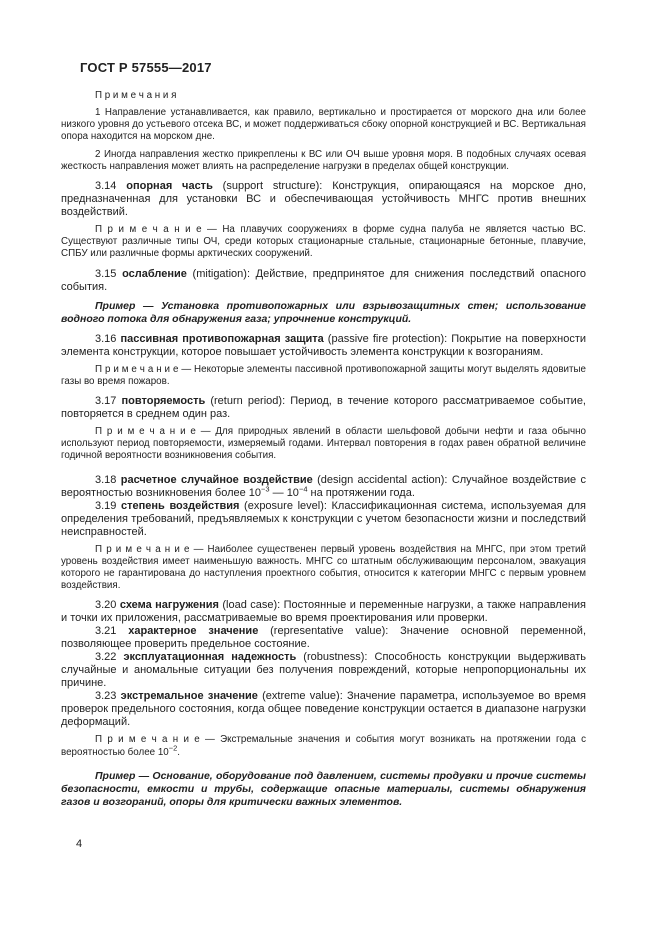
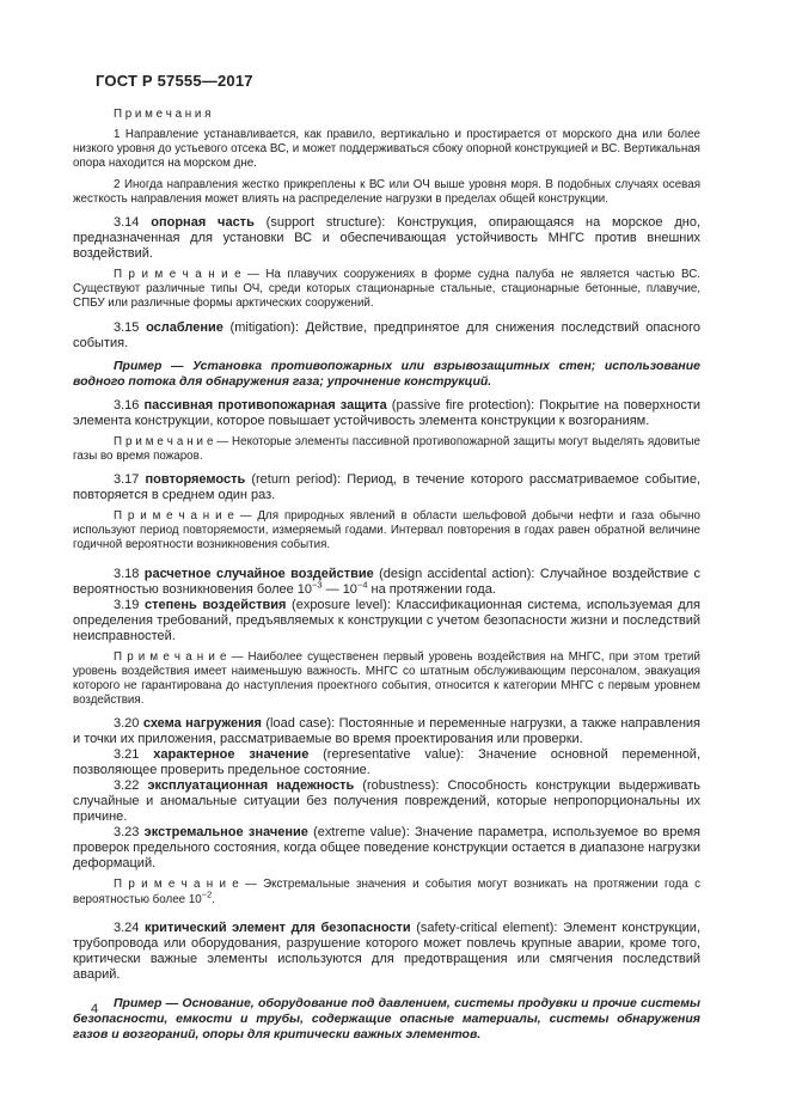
  ГОСТ Р 57555—2017
  П р и м е ч а н и я
  1 Направление устанавливается, как правило, вертикально и простирается от морского дна или более низкого уровня до устьевого отсека ВС, и может поддерживаться сбоку опорной конструкцией и ВС. Вертикальная опора находится на морском дне.
  2 Иногда направления жестко прикреплены к ВС или ОЧ выше уровня моря. В подобных случаях осевая жесткость направления может влиять на распределение нагрузки в пределах общей конструкции.
  3.14 опорная часть (support structure): Конструкция, опирающаяся на морское дно, предназначенная для установки ВС и обеспечивающая устойчивость МНГС против внешних воздействий.
  П р и м е ч а н и е — На плавучих сооружениях в форме судна палуба не является частью ВС. Существуют различные типы ОЧ, среди которых стационарные стальные, стационарные бетонные, плавучие, СПБУ или различные формы арктических сооружений.
  3.15 ослабление (mitigation): Действие, предпринятое для снижения последствий опасного события.
  Пример — Установка противопожарных или взрывозащитных стен; использование водного потока для обнаружения газа; упрочнение конструкций.
  3.16 пассивная противопожарная защита (passive fire protection): Покрытие на поверхности элемента конструкции, которое повышает устойчивость элемента конструкции к возгораниям.
  П р и м е ч а н и е — Некоторые элементы пассивной противопожарной защиты могут выделять ядовитые газы во время пожаров.
  3.17 повторяемость (return period): Период, в течение которого рассматриваемое событие, повторяется в среднем один раз.
  П р и м е ч а н и е — Для природных явлений в области шельфовой добычи нефти и газа обычно используют период повторяемости, измеряемый годами. Интервал повторения в годах равен обратной величине годичной вероятности возникновения события.
  3.18 расчетное случайное воздействие (design accidental action): Случайное воздействие с вероятностью возникновения более 10−3 — 10−4 на протяжении года.
  3.19 степень воздействия (exposure level): Классификационная система, используемая для определения требований, предъявляемых к конструкции с учетом безопасности жизни и последствий неисправностей.
  П р и м е ч а н и е — Наиболее существенен первый уровень воздействия на МНГС, при этом третий уровень воздействия имеет наименьшую важность. МНГС со штатным обслуживающим персоналом, эвакуация которого не гарантирована до наступления проектного события, относится к категории МНГС с первым уровнем воздействия.
  3.20 схема нагружения (load case): Постоянные и переменные нагрузки, а также направления и точки их приложения, рассматриваемые во время проектирования или проверки.
  3.21 характерное значение (representative value): Значение основной переменной, позволяющее проверить предельное состояние.
  3.22 эксплуатационная надежность (robustness): Способность конструкции выдерживать случайные и аномальные ситуации без получения повреждений, которые непропорциональны их причине.
  3.23 экстремальное значение (extreme value): Значение параметра, используемое во время проверок предельного состояния, когда общее поведение конструкции остается в диапазоне нагрузки деформаций.
  П р и м е ч а н и е — Экстремальные значения и события могут возникать на протяжении года с вероятностью более 10−2.
+ 3.24 критический элемент для безопасности (safety-critical element): Элемент конструкции, трубопровода или оборудования, разрушение которого может повлечь крупные аварии, кроме того, критически важные элементы используются для предотвращения или смягчения последствий аварий.
  Пример — Основание, оборудование под давлением, системы продувки и прочие системы безопасности, емкости и трубы, содержащие опасные материалы, системы обнаружения газов и возгораний, опоры для критически важных элементов.
  4
